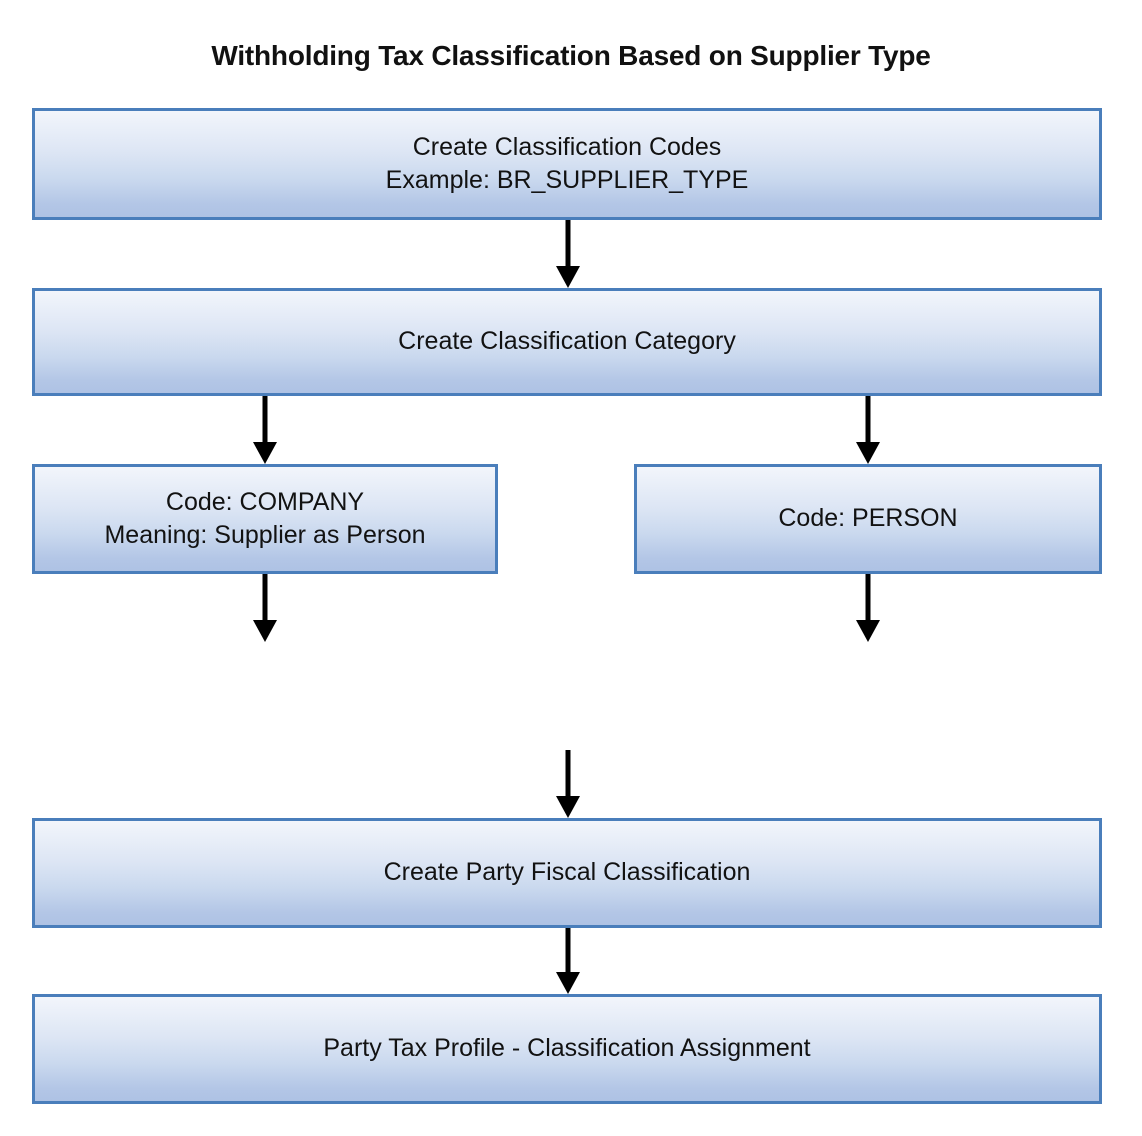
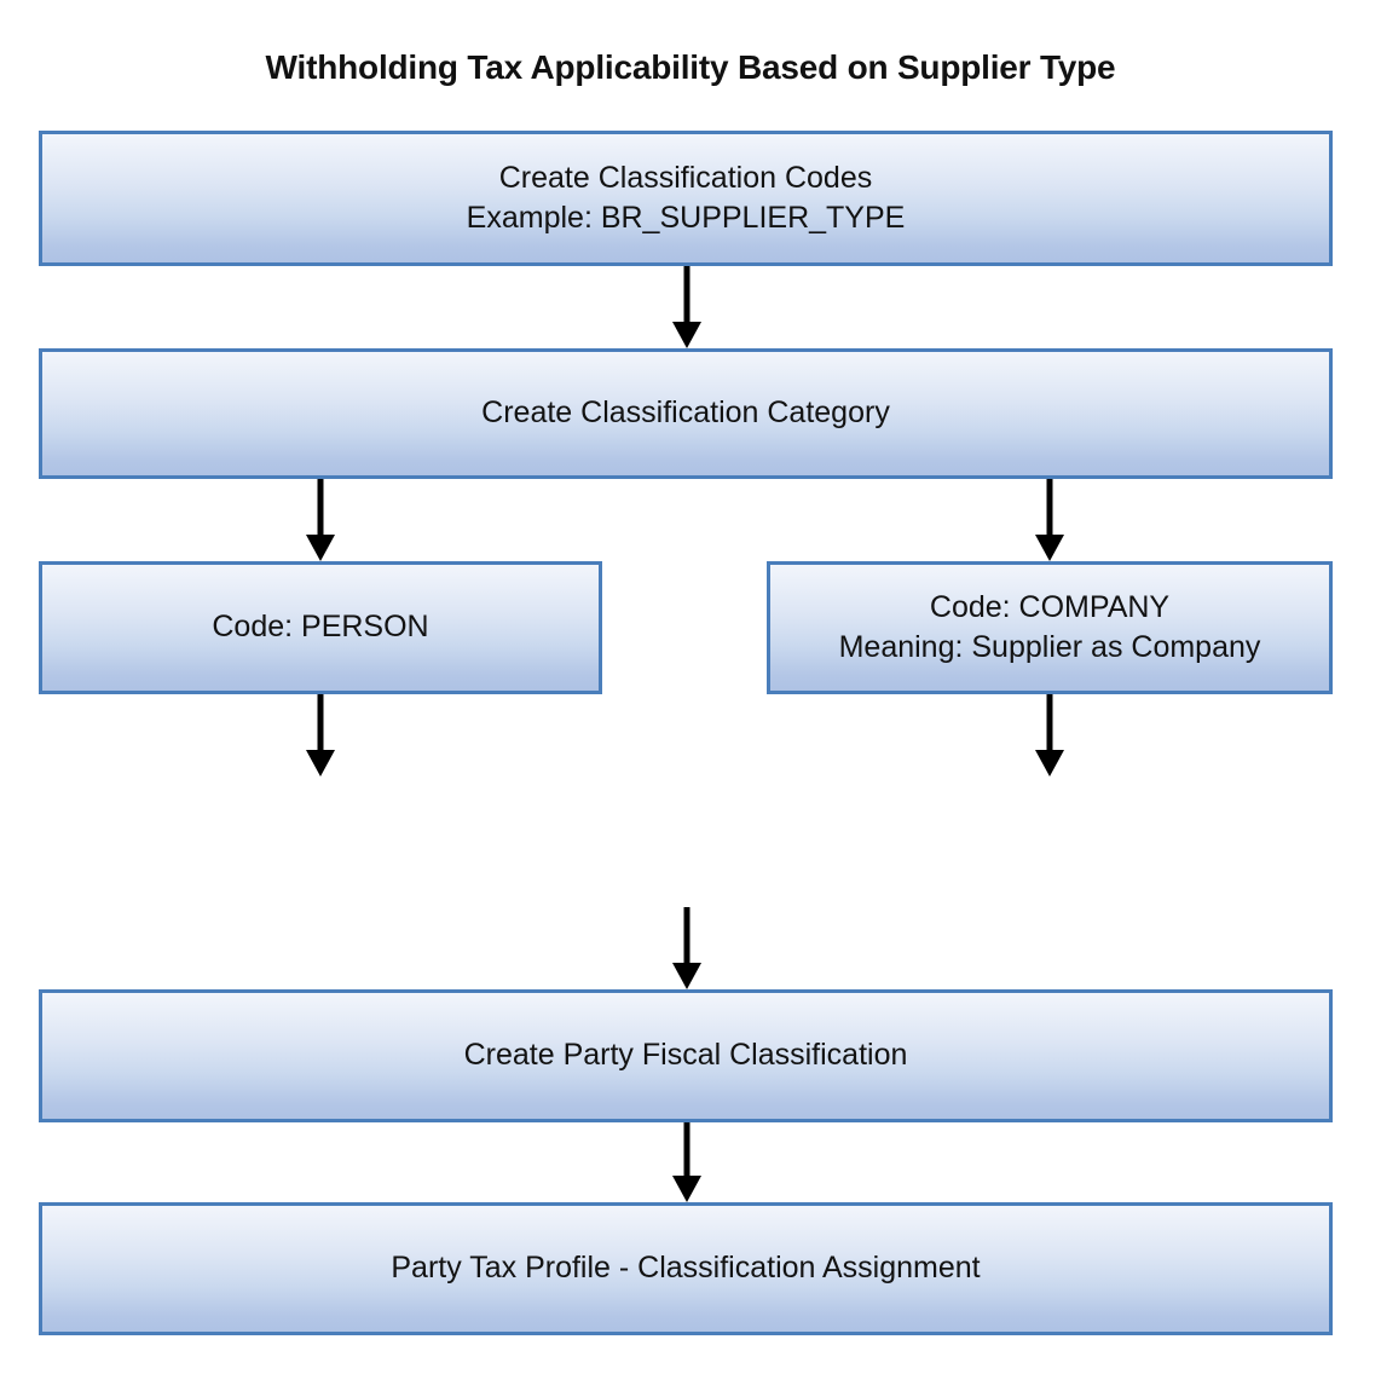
- Withholding Tax Classification Based on Supplier Type
+ Withholding Tax Applicability Based on Supplier Type
  Create Classification Codes
  Example: BR_SUPPLIER_TYPE
  Create Classification Category
- Code: COMPANY
+ Code: PERSON
- Meaning: Supplier as Person
- Code: PERSON
+ Code: COMPANY
+ Meaning: Supplier as Company
  Create Party Fiscal Classification
  Party Tax Profile - Classification Assignment
